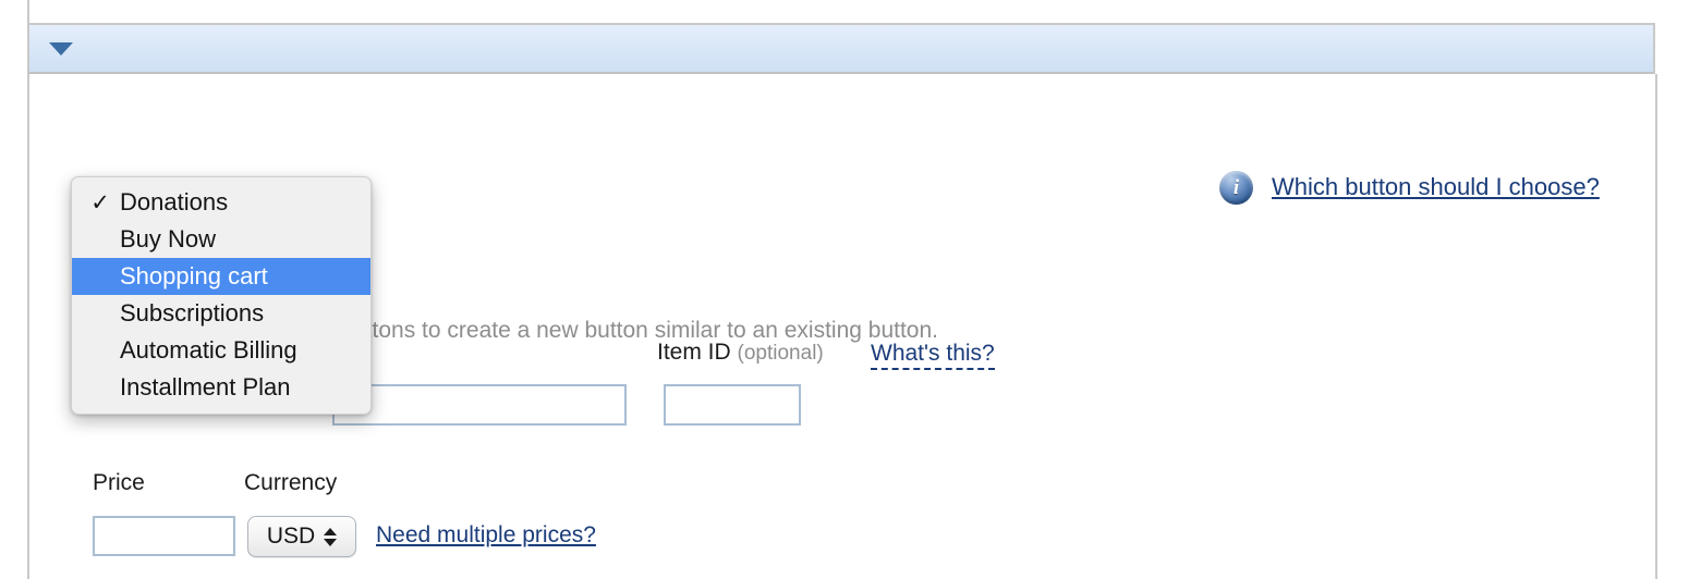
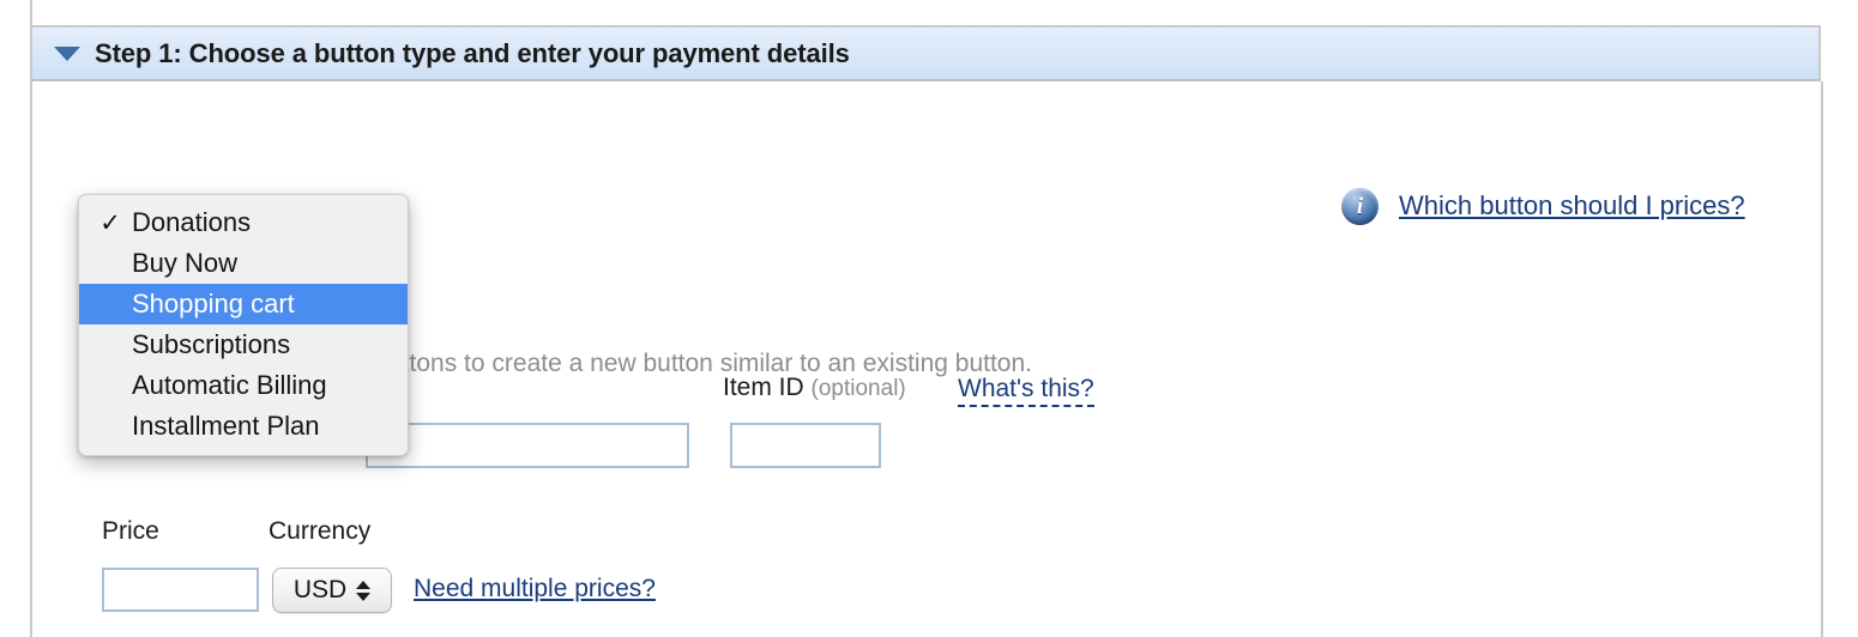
+ Step 1: Choose a button type and enter your payment details
  tons to create a new button similar to an existing button.
  Item ID (optional)
  What's this?
  Price
  Currency
  USD
  Need multiple prices?
  i
- Which button should I choose?
+ Which button should I prices?
  ✓
  Donations
  Buy Now
  Shopping cart
  Subscriptions
  Automatic Billing
  Installment Plan
